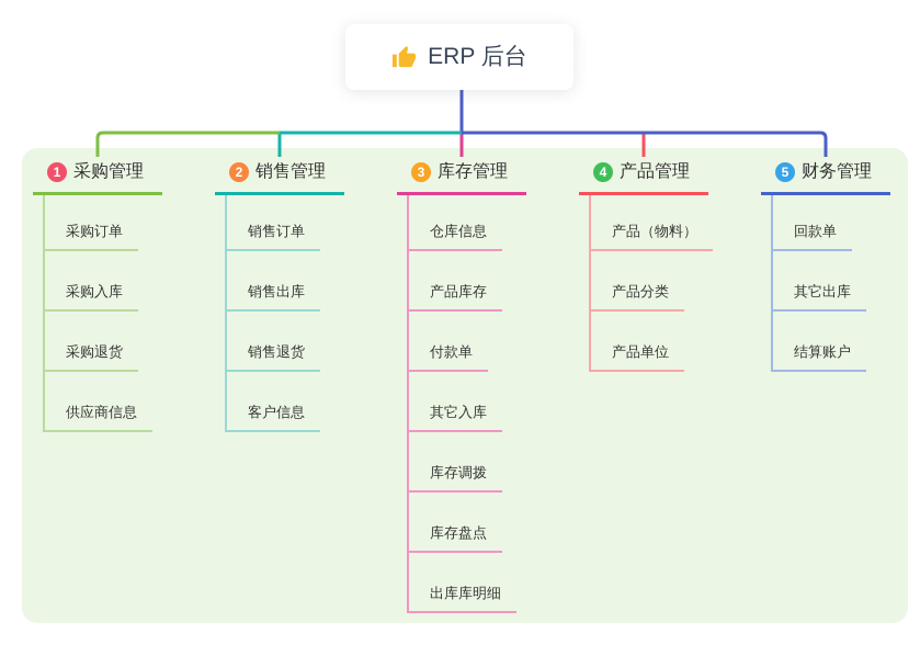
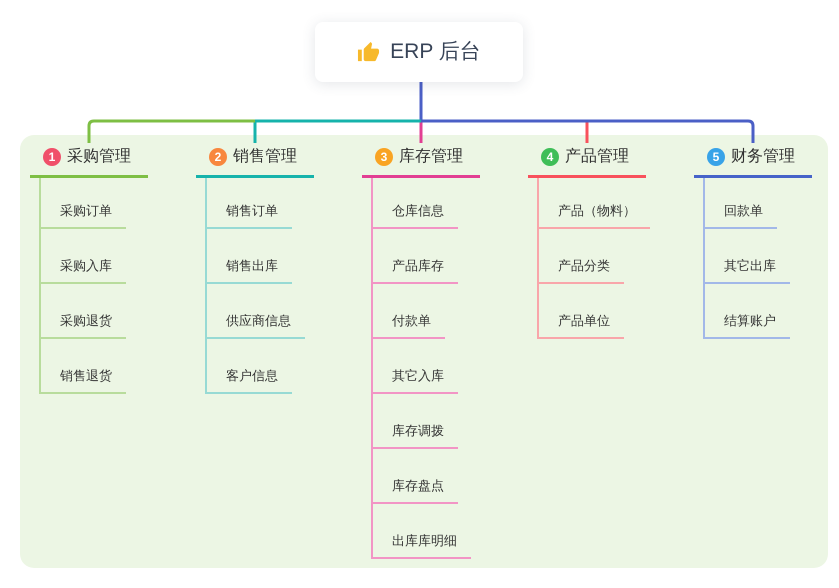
  ERP 后台
  1
  采购管理
  采购订单
  采购入库
  采购退货
- 供应商信息
+ 销售退货
  2
  销售管理
  销售订单
  销售出库
- 销售退货
+ 供应商信息
  客户信息
  3
  库存管理
  仓库信息
  产品库存
  付款单
  其它入库
  库存调拨
  库存盘点
  出库库明细
  4
  产品管理
  产品（物料）
  产品分类
  产品单位
  5
  财务管理
  回款单
  其它出库
  结算账户
